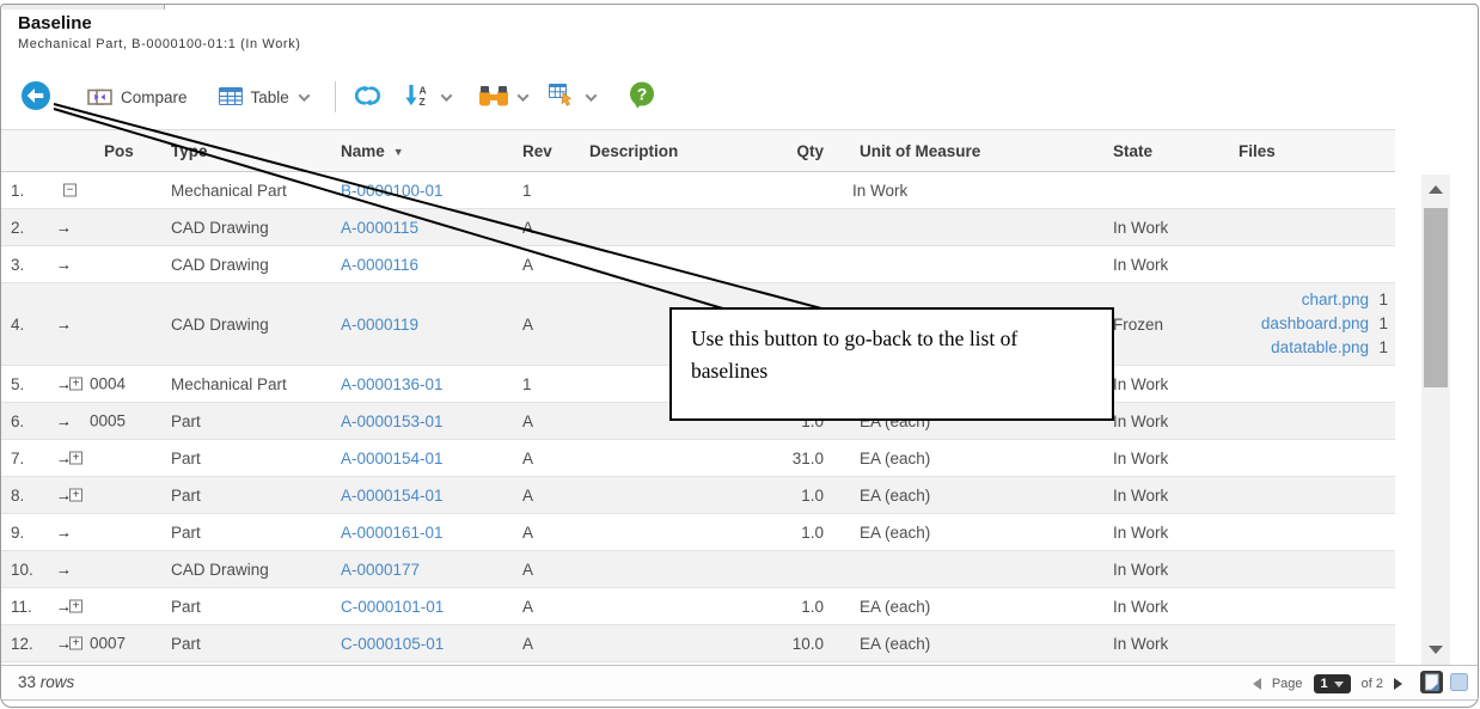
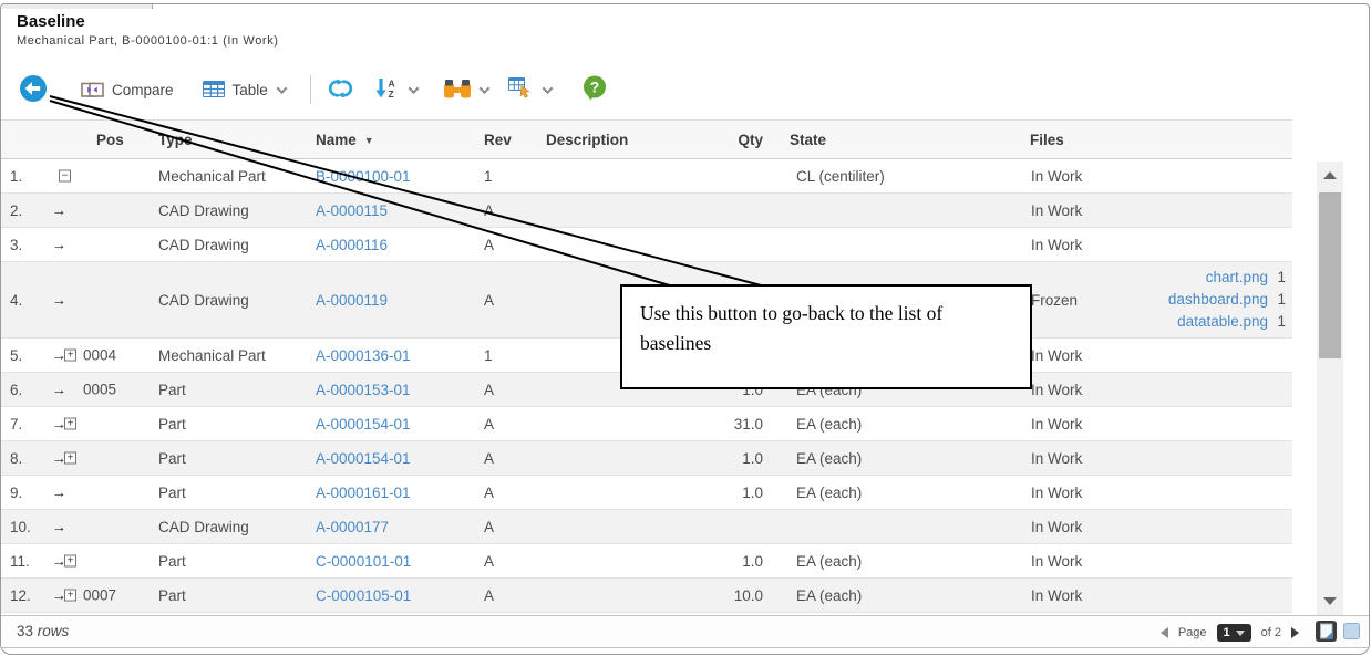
  Baseline
  Mechanical Part, B-0000100-01:1 (In Work)
  Compare
  Table
  A
  Z
  ?
  Pos
  Tye
  Name ▼
  Rev
  Description
  Qty
- Unit of Measure
  State
  Files
  1.
  −
  Mechanical Part
  B-000100-01
  1
+ CL (centiliter)
  In Work
  2.
  →
  CAD Drawing
  A-0000115
  A
  In Work
  3.
  →
  CAD Drawing
  A-0000116
  A
  In Work
  4.
  →
  CAD Drawing
  A-0000119
  A
  Frozen
  chart.png
  1
  dashboard.png
  1
  datatable.png
  1
  5.
  →
  +
  0004
  Mechanical Part
  A-0000136-01
  1
  In Work
  6.
  →
  0005
  Part
  A-0000153-01
  A
  1.0
  EA (each)
  In Work
  7.
  →
  +
  Part
  A-0000154-01
  A
  31.0
  EA (each)
  In Work
  8.
  →
  +
  Part
  A-0000154-01
  A
  1.0
  EA (each)
  In Work
  9.
  →
  Part
  A-0000161-01
  A
  1.0
  EA (each)
  In Work
  10.
  →
  CAD Drawing
  A-0000177
  A
  In Work
  11.
  →
  +
  Part
  C-0000101-01
  A
  1.0
  EA (each)
  In Work
  12.
  →
  +
  0007
  Part
  C-0000105-01
  A
  10.0
  EA (each)
  In Work
  33 rows
  Page
  1
  of 2
  Use this button to go-back to the list of baselines
